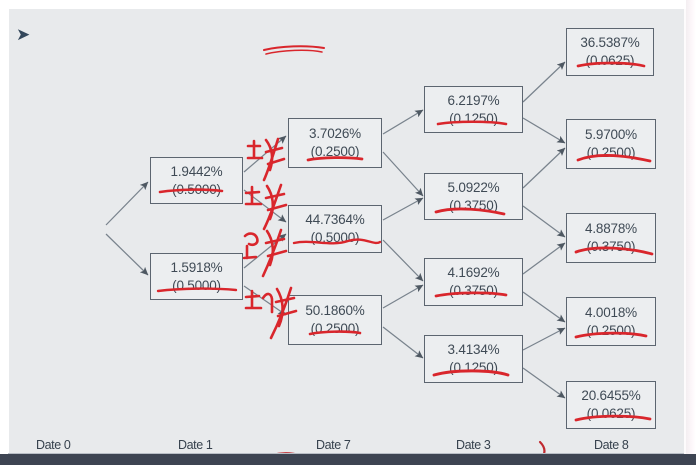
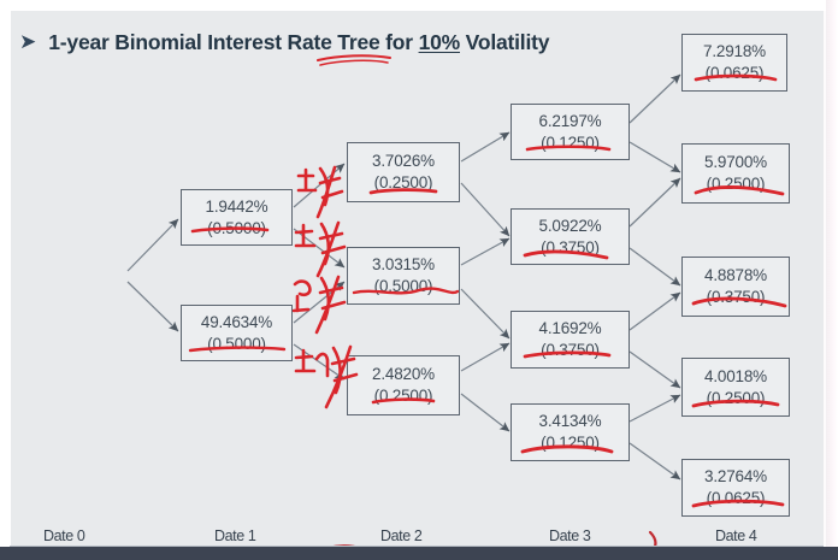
  ➤
+ 1-year Binomial Interest Rate Tree for 10% Volatility
  1.9442%
- 1.5918%
+ 49.4634%
  (0.5000)
  3.7026%
  (0.2500)
- 44.7364%
+ 3.0315%
  (0.5000)
- 50.1860%
+ 2.4820%
  (0.2500)
  6.2197%
  (0.1250)
  5.0922%
  (0.3750)
  4.1692%
  (0.3750)
  3.4134%
  (0.1250)
- 36.5387%
+ 7.2918%
  (0.0625)
  5.9700%
  (0.2500)
  4.8878%
  (0.3750)
  4.0018%
  (0.2500)
- 20.6455%
+ 3.2764%
  (0.0625)
  Date 0
  Date 1
- Date 7
+ Date 2
  Date 3
- Date 8
+ Date 4
